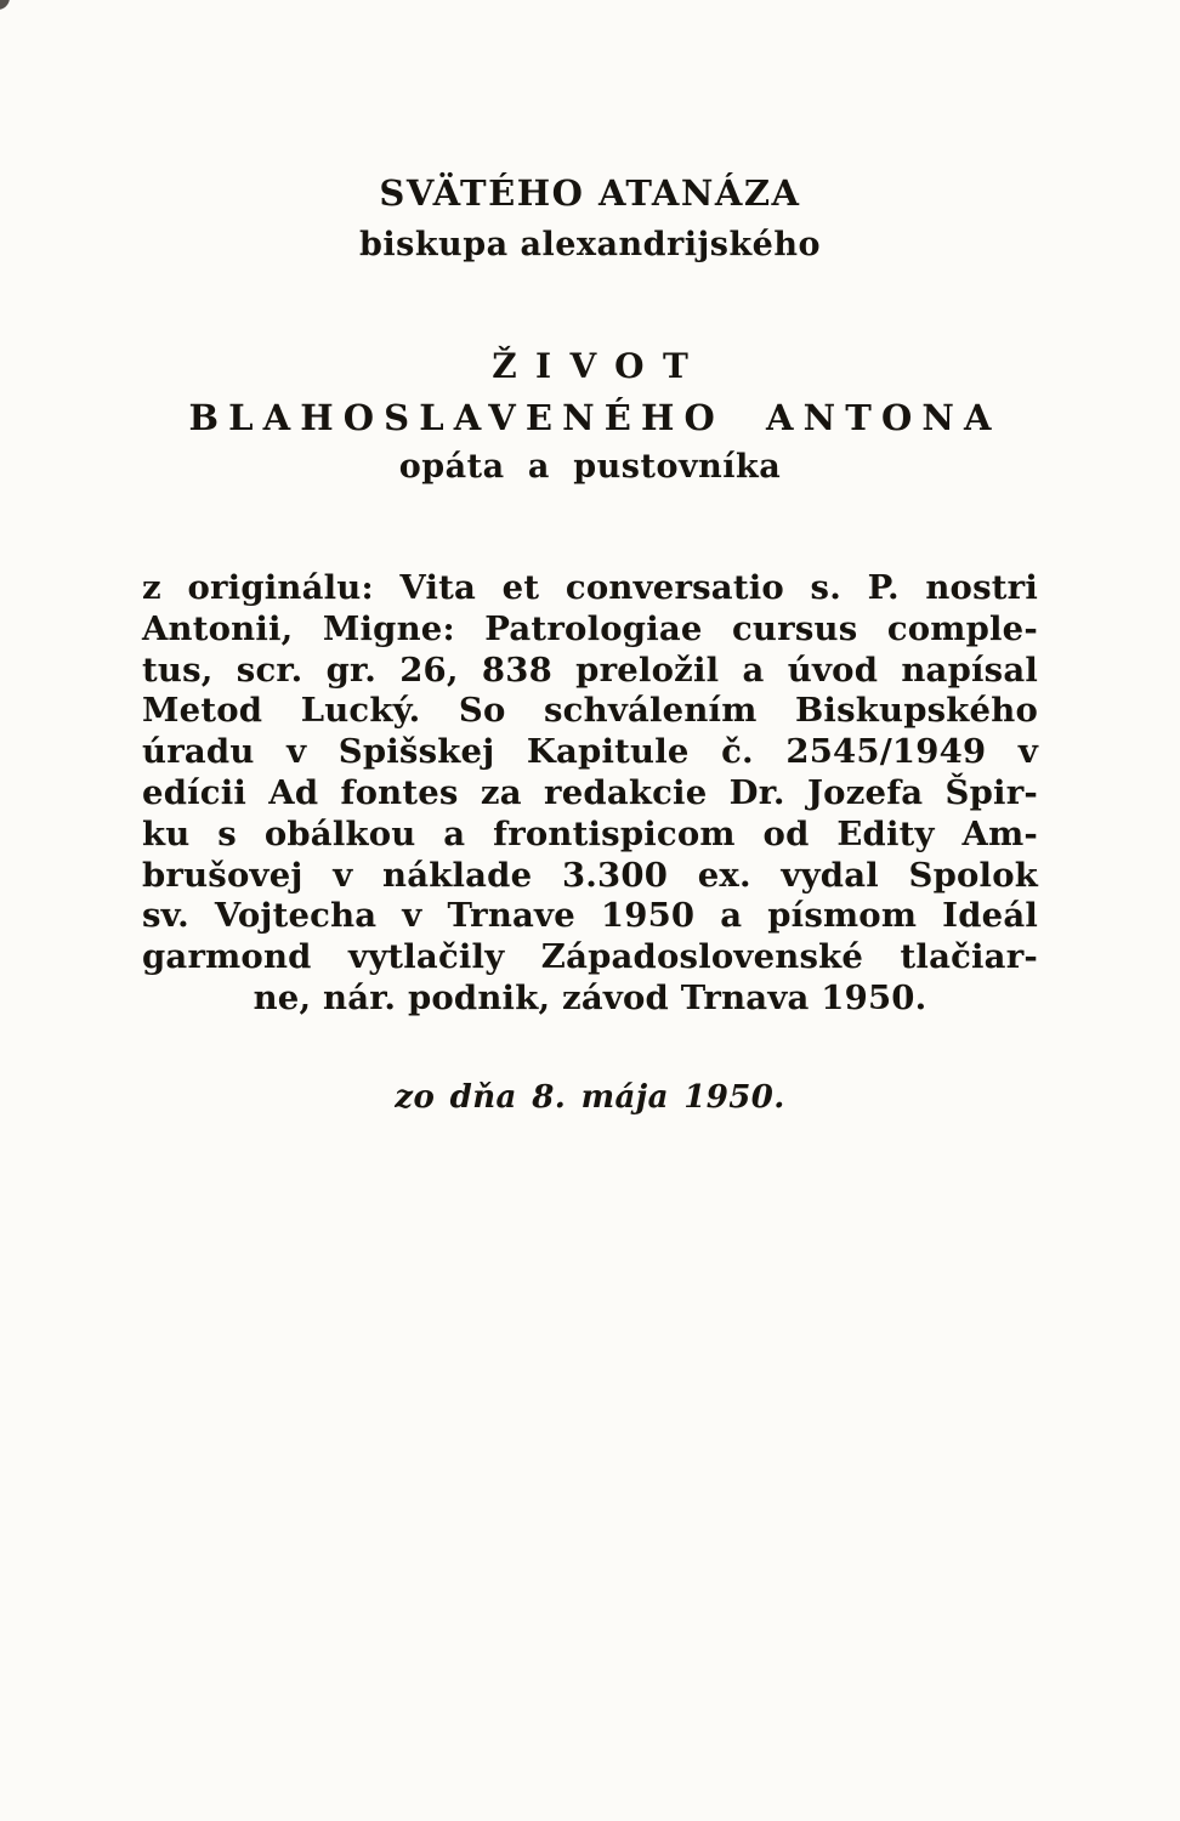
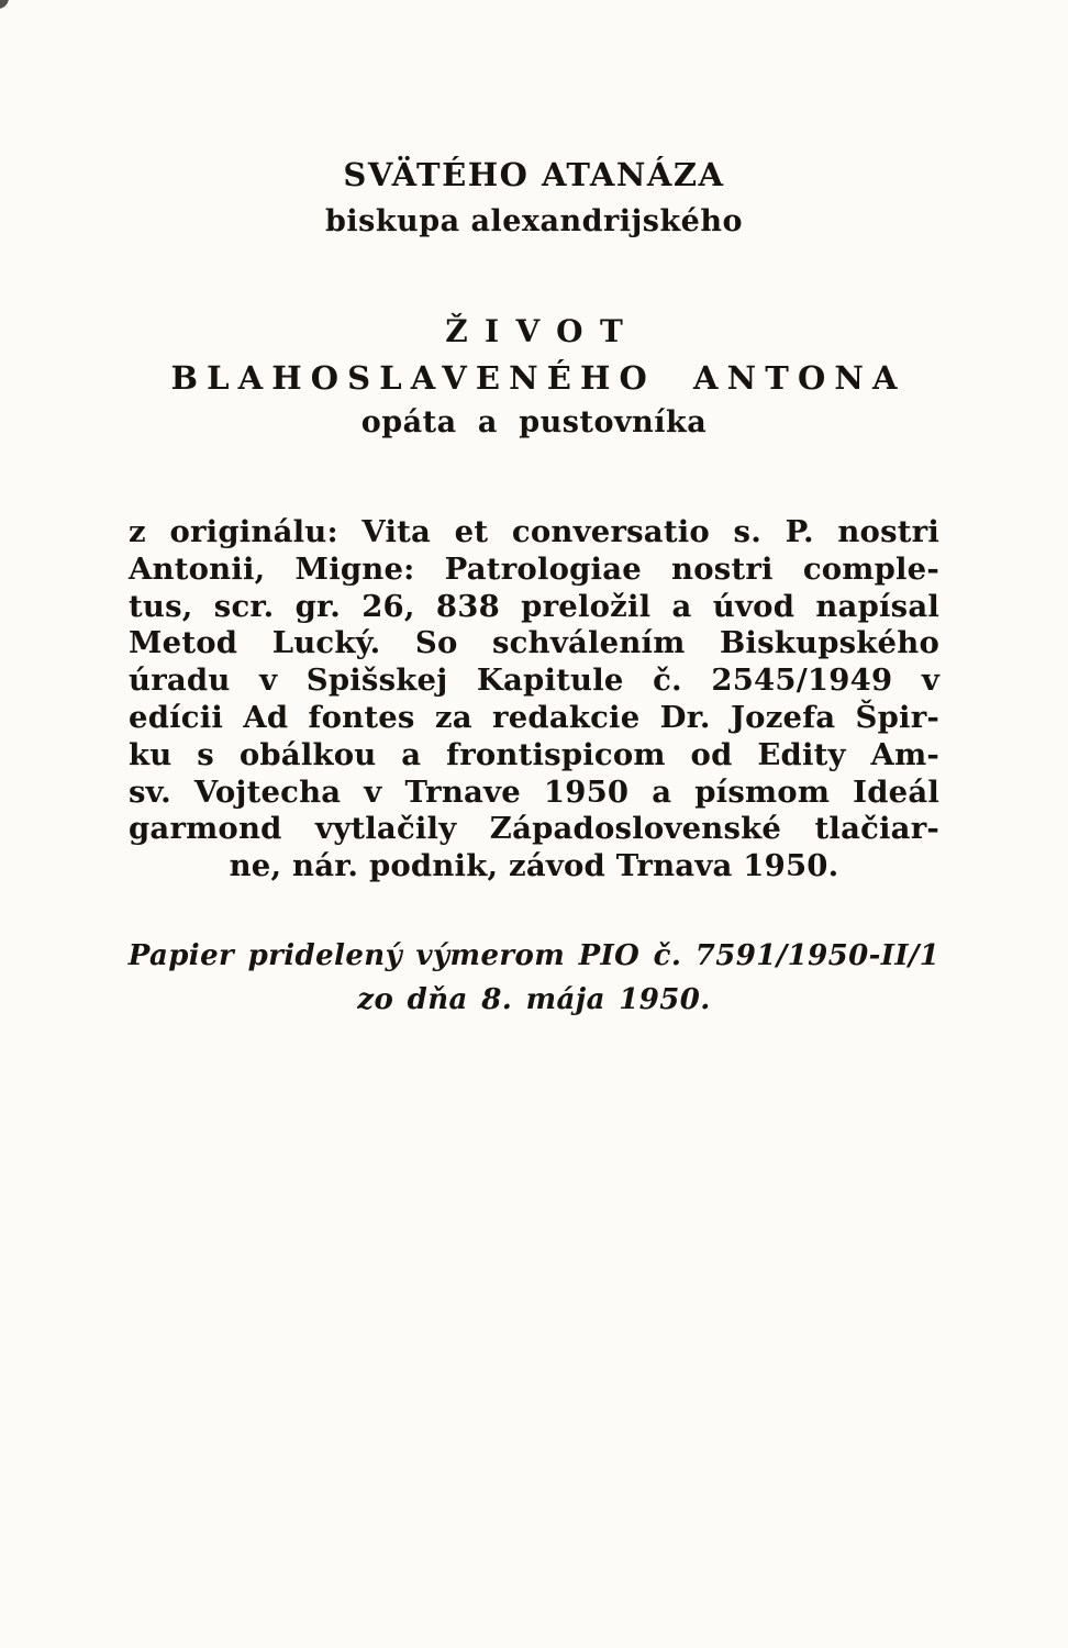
  SVÄTÉHO ATANÁZA
  biskupa alexandrijského
  ŽIVOT
  BLAHOSLAVENÉHO ANTONA
  opáta a pustovníka
  z originálu: Vita et conversatio s. P. nostri
- Antonii, Migne: Patrologiae cursus comple-
+ Antonii, Migne: Patrologiae nostri comple-
  tus, scr. gr. 26, 838 preložil a úvod napísal
  Metod Lucký. So schválením Biskupského
  úradu v Spišskej Kapitule č. 2545/1949 v
  edícii Ad fontes za redakcie Dr. Jozefa Špir-
  ku s obálkou a frontispicom od Edity Am-
- brušovej v náklade 3.300 ex. vydal Spolok
  sv. Vojtecha v Trnave 1950 a písmom Ideál
  garmond vytlačily Západoslovenské tlačiar-
  ne, nár. podnik, závod Trnava 1950.
+ Papier pridelený výmerom PIO č. 7591/1950-II/1
  zo dňa 8. mája 1950.
